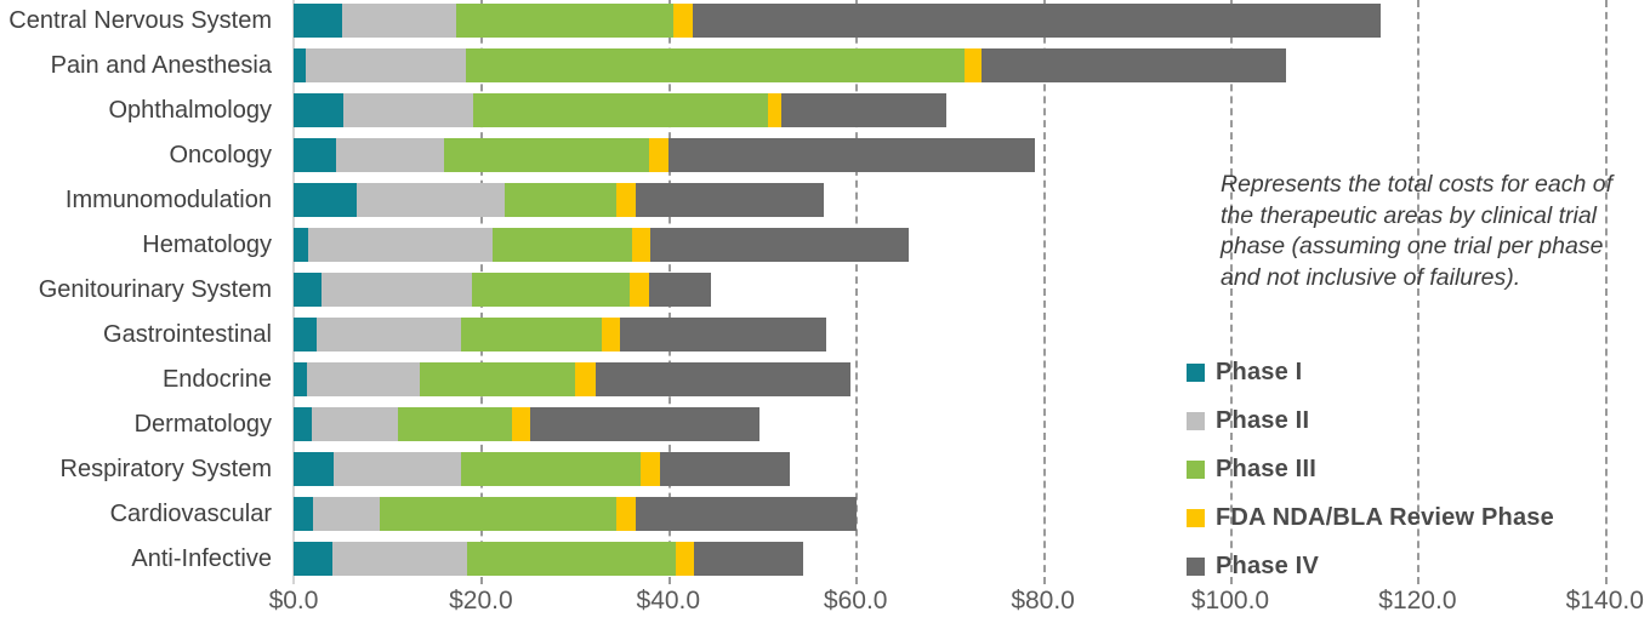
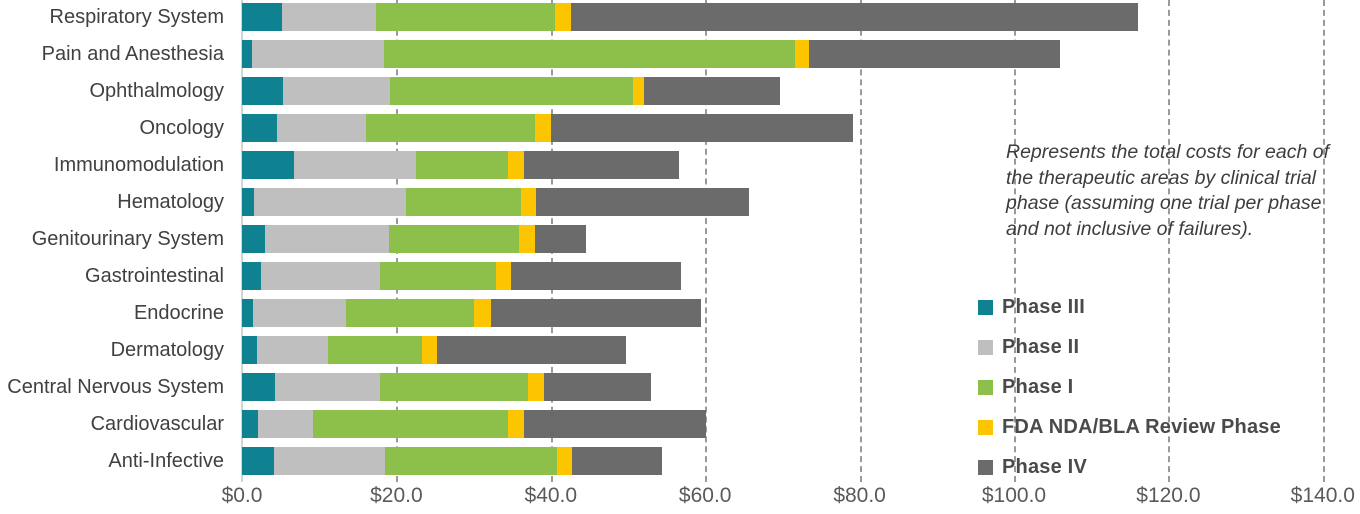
- Central Nervous System
+ Respiratory System
  Pain and Anesthesia
  Ophthalmology
  Oncology
  Immunomodulation
  Hematology
  Genitourinary System
  Gastrointestinal
  Endocrine
  Dermatology
- Respiratory System
+ Central Nervous System
  Cardiovascular
  Anti-Infective
  $0.0
  $20.0
  $40.0
  $60.0
  $80.0
  $100.0
  $120.0
  $140.0
  Represents the total costs for each of the therapeutic areas by clinical trial phase (assuming one trial per phase and not inclusive of failures).
- Phase I
+ Phase III
  Phase II
- Phase III
+ Phase I
  FDA NDA/BLA Review Phase
  Phase IV
